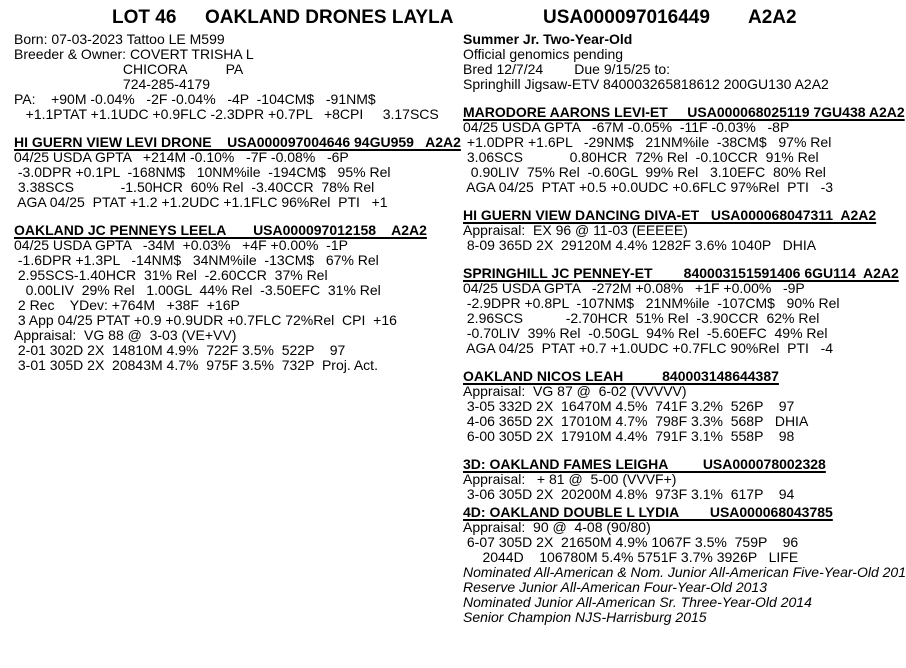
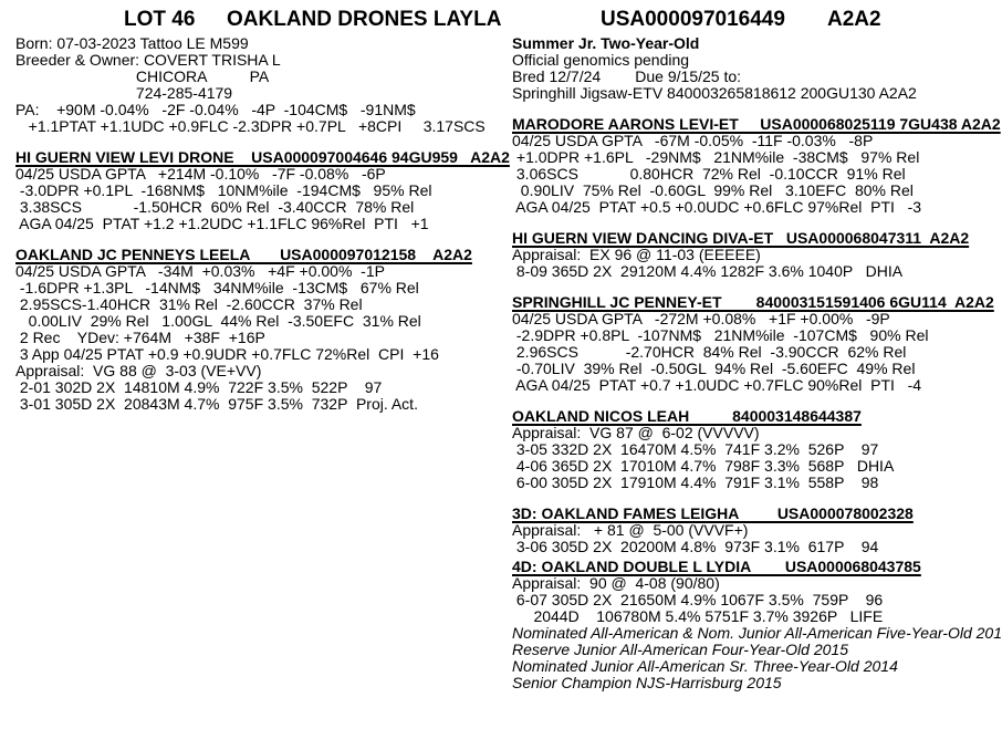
  LOT 46
  OAKLAND DRONES LAYLA
  USA000097016449
  A2A2
  Born: 07-03-2023 Tattoo LE M599
  Breeder & Owner: COVERT TRISHA L
  CHICORA PA
  724-285-4179
  PA: +90M -0.04% -2F -0.04% -4P -104CM$ -91NM$
  +1.1PTAT +1.1UDC +0.9FLC -2.3DPR +0.7PL +8CPI 3.17SCS
  HI GUERN VIEW LEVI DRONE USA000097004646 94GU959 A2A2
  04/25 USDA GPTA +214M -0.10% -7F -0.08% -6P
  -3.0DPR +0.1PL -168NM$ 10NM%ile -194CM$ 95% Rel
  3.38SCS -1.50HCR 60% Rel -3.40CCR 78% Rel
  AGA 04/25 PTAT +1.2 +1.2UDC +1.1FLC 96%Rel PTI +1
  OAKLAND JC PENNEYS LEELA USA000097012158 A2A2
  04/25 USDA GPTA -34M +0.03% +4F +0.00% -1P
  -1.6DPR +1.3PL -14NM$ 34NM%ile -13CM$ 67% Rel
  2.95SCS-1.40HCR 31% Rel -2.60CCR 37% Rel
  0.00LIV 29% Rel 1.00GL 44% Rel -3.50EFC 31% Rel
  2 Rec YDev: +764M +38F +16P
  3 App 04/25 PTAT +0.9 +0.9UDR +0.7FLC 72%Rel CPI +16
  Appraisal: VG 88 @ 3-03 (VE+VV)
  2-01 302D 2X 14810M 4.9% 722F 3.5% 522P 97
  3-01 305D 2X 20843M 4.7% 975F 3.5% 732P Proj. Act.
  Summer Jr. Two-Year-Old
  Official genomics pending
  Bred 12/7/24 Due 9/15/25 to:
  Springhill Jigsaw-ETV 840003265818612 200GU130 A2A2
  MARODORE AARONS LEVI-ET USA000068025119 7GU438 A2A2
  04/25 USDA GPTA -67M -0.05% -11F -0.03% -8P
  +1.0DPR +1.6PL -29NM$ 21NM%ile -38CM$ 97% Rel
  3.06SCS 0.80HCR 72% Rel -0.10CCR 91% Rel
  0.90LIV 75% Rel -0.60GL 99% Rel 3.10EFC 80% Rel
  AGA 04/25 PTAT +0.5 +0.0UDC +0.6FLC 97%Rel PTI -3
  HI GUERN VIEW DANCING DIVA-ET USA000068047311 A2A2
  Appraisal: EX 96 @ 11-03 (EEEEE)
  8-09 365D 2X 29120M 4.4% 1282F 3.6% 1040P DHIA
  SPRINGHILL JC PENNEY-ET 840003151591406 6GU114 A2A2
  04/25 USDA GPTA -272M +0.08% +1F +0.00% -9P
  -2.9DPR +0.8PL -107NM$ 21NM%ile -107CM$ 90% Rel
- 2.96SCS -2.70HCR 51% Rel -3.90CCR 62% Rel
+ 2.96SCS -2.70HCR 84% Rel -3.90CCR 62% Rel
  -0.70LIV 39% Rel -0.50GL 94% Rel -5.60EFC 49% Rel
  AGA 04/25 PTAT +0.7 +1.0UDC +0.7FLC 90%Rel PTI -4
  OAKLAND NICOS LEAH 840003148644387
  Appraisal: VG 87 @ 6-02 (VVVVV)
  3-05 332D 2X 16470M 4.5% 741F 3.2% 526P 97
  4-06 365D 2X 17010M 4.7% 798F 3.3% 568P DHIA
  6-00 305D 2X 17910M 4.4% 791F 3.1% 558P 98
  3D: OAKLAND FAMES LEIGHA USA000078002328
  Appraisal: + 81 @ 5-00 (VVVF+)
  3-06 305D 2X 20200M 4.8% 973F 3.1% 617P 94
  4D: OAKLAND DOUBLE L LYDIA USA000068043785
  Appraisal: 90 @ 4-08 (90/80)
  6-07 305D 2X 21650M 4.9% 1067F 3.5% 759P 96
  2044D 106780M 5.4% 5751F 3.7% 3926P LIFE
  Nominated All-American & Nom. Junior All-American Five-Year-Old 201
- Reserve Junior All-American Four-Year-Old 2013
+ Reserve Junior All-American Four-Year-Old 2015
  Nominated Junior All-American Sr. Three-Year-Old 2014
  Senior Champion NJS-Harrisburg 2015
